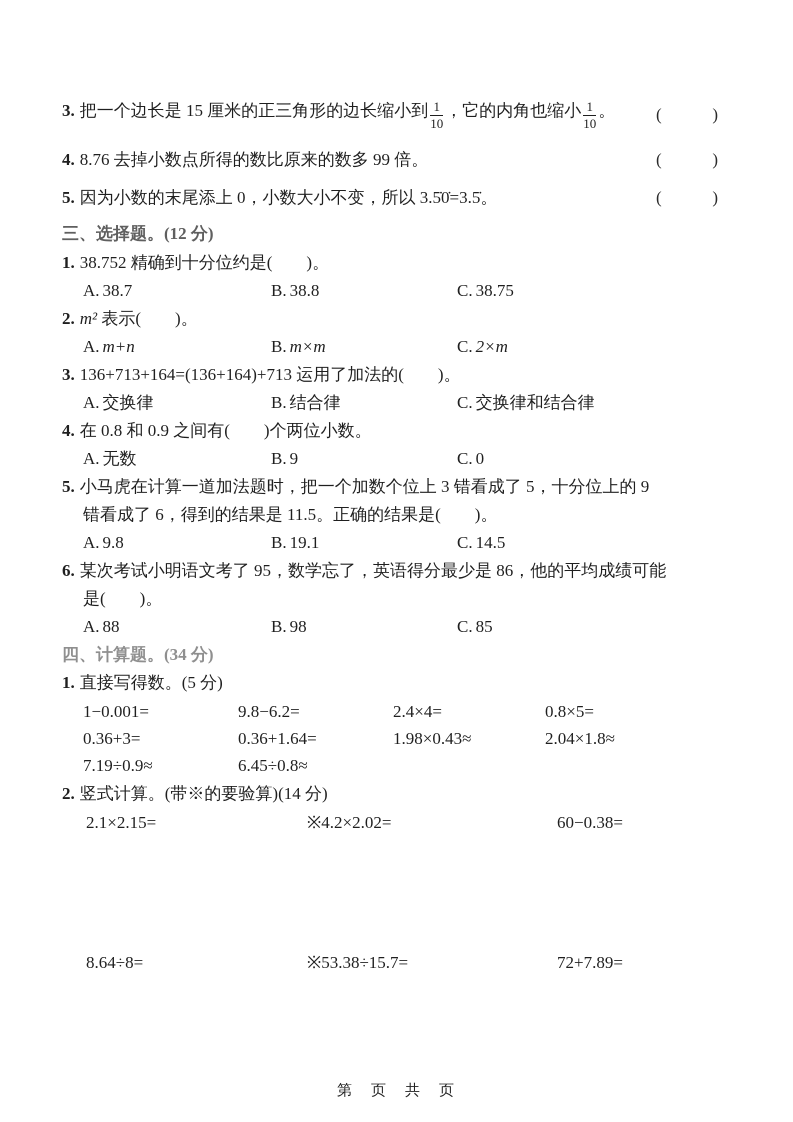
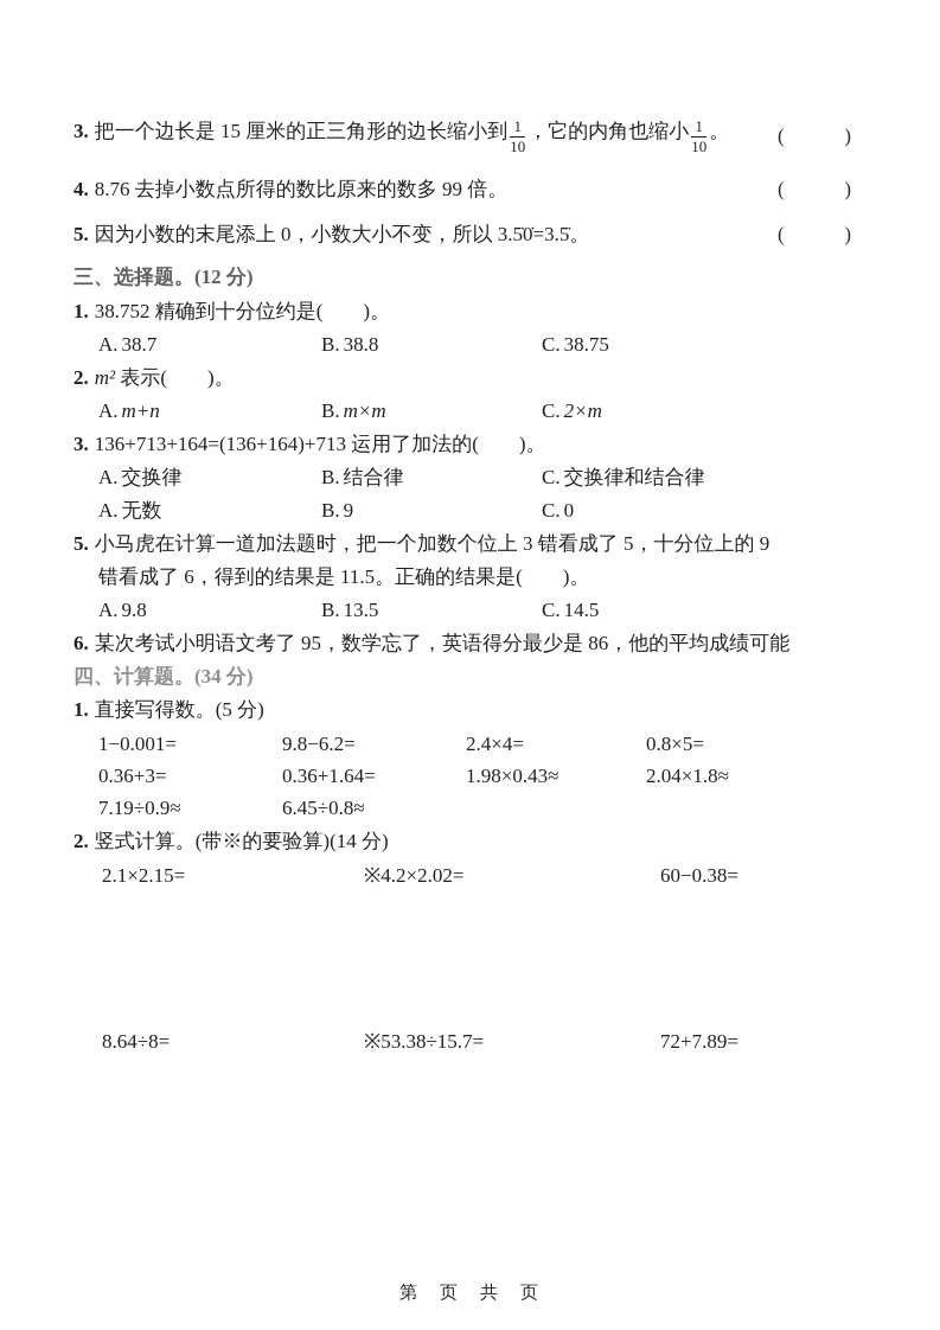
  3. 把一个边长是 15 厘米的正三角形的边长缩小到
  1
  10
  ，它的内角也缩小
  1
  10
  。
  (
  )
  4. 8.76 去掉小数点所得的数比原来的数多 99 倍。
  (
  )
  5. 因为小数的末尾添上 0，小数大小不变，所以 3.5̇0̇=3.5̇。
  (
  )
  三、选择题。(12 分)
  1. 38.752 精确到十分位约是( )。
  A. 38.7
  B. 38.8
  C. 38.75
  2. m² 表示( )。
  A. m+n
  B. m×m
  C. 2×m
  3. 136+713+164=(136+164)+713 运用了加法的( )。
  A. 交换律
  B. 结合律
  C. 交换律和结合律
- 4. 在 0.8 和 0.9 之间有( )个两位小数。
  A. 无数
  B. 9
  C. 0
  5. 小马虎在计算一道加法题时，把一个加数个位上 3 错看成了 5，十分位上的 9
  错看成了 6，得到的结果是 11.5。正确的结果是( )。
  A. 9.8
- B. 19.1
+ B. 13.5
  C. 14.5
  6. 某次考试小明语文考了 95，数学忘了，英语得分最少是 86，他的平均成绩可能
- 是( )。
- A. 88
- B. 98
- C. 85
  四、计算题。(34 分)
  1. 直接写得数。(5 分)
  1−0.001=
  9.8−6.2=
  2.4×4=
  0.8×5=
  0.36+3=
  0.36+1.64=
  1.98×0.43≈
  2.04×1.8≈
  7.19÷0.9≈
  6.45÷0.8≈
  2. 竖式计算。(带※的要验算)(14 分)
  2.1×2.15=
  ※4.2×2.02=
  60−0.38=
  8.64÷8=
  ※53.38÷15.7=
  72+7.89=
  第 页 共 页
